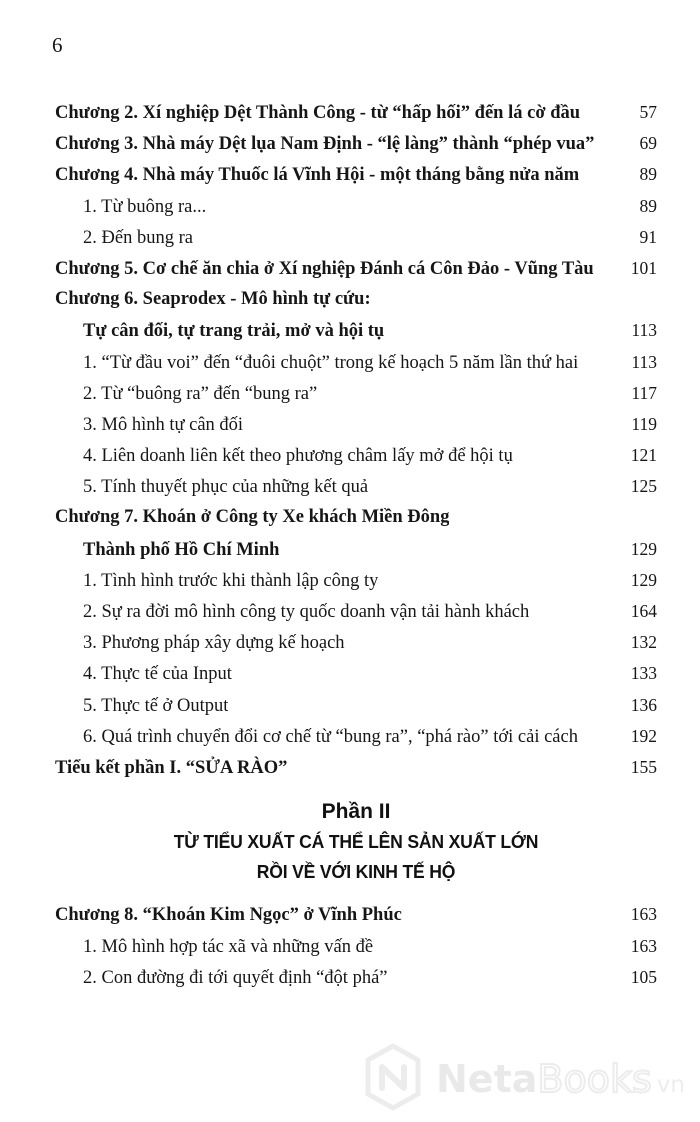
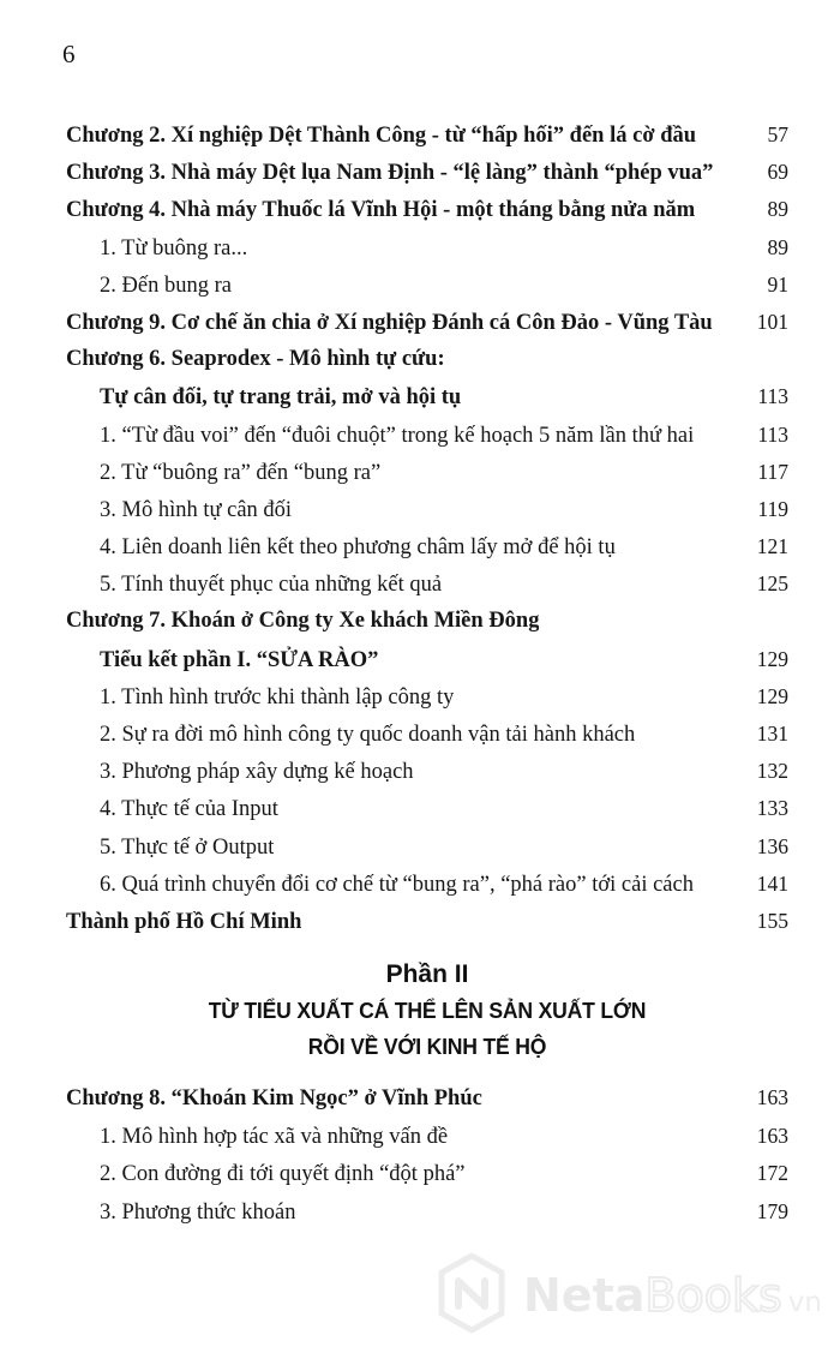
  6
  Chương 2. Xí nghiệp Dệt Thành Công - từ “hấp hối” đến lá cờ đầu
  57
  Chương 3. Nhà máy Dệt lụa Nam Định - “lệ làng” thành “phép vua”
  69
  Chương 4. Nhà máy Thuốc lá Vĩnh Hội - một tháng bằng nửa năm
  89
  1. Từ buông ra...
  89
  2. Đến bung ra
  91
- Chương 5. Cơ chế ăn chia ở Xí nghiệp Đánh cá Côn Đảo - Vũng Tàu
+ Chương 9. Cơ chế ăn chia ở Xí nghiệp Đánh cá Côn Đảo - Vũng Tàu
  101
  Chương 6. Seaprodex - Mô hình tự cứu:
  Tự cân đối, tự trang trải, mở và hội tụ
  113
  1. “Từ đầu voi” đến “đuôi chuột” trong kế hoạch 5 năm lần thứ hai
  113
  2. Từ “buông ra” đến “bung ra”
  117
  3. Mô hình tự cân đối
  119
  4. Liên doanh liên kết theo phương châm lấy mở để hội tụ
  121
  5. Tính thuyết phục của những kết quả
  125
  Chương 7. Khoán ở Công ty Xe khách Miền Đông
- Thành phố Hồ Chí Minh
+ Tiểu kết phần I. “SỬA RÀO”
  129
  1. Tình hình trước khi thành lập công ty
  129
  2. Sự ra đời mô hình công ty quốc doanh vận tải hành khách
- 164
+ 131
  3. Phương pháp xây dựng kế hoạch
  132
  4. Thực tế của Input
  133
  5. Thực tế ở Output
  136
  6. Quá trình chuyển đổi cơ chế từ “bung ra”, “phá rào” tới cải cách
- 192
+ 141
- Tiểu kết phần I. “SỬA RÀO”
+ Thành phố Hồ Chí Minh
  155
  Phần II
  TỪ TIỂU XUẤT CÁ THỂ LÊN SẢN XUẤT LỚN
  RỒI VỀ VỚI KINH TẾ HỘ
  Chương 8. “Khoán Kim Ngọc” ở Vĩnh Phúc
  163
  1. Mô hình hợp tác xã và những vấn đề
  163
  2. Con đường đi tới quyết định “đột phá”
- 105
+ 172
+ 3. Phương thức khoán
+ 179
